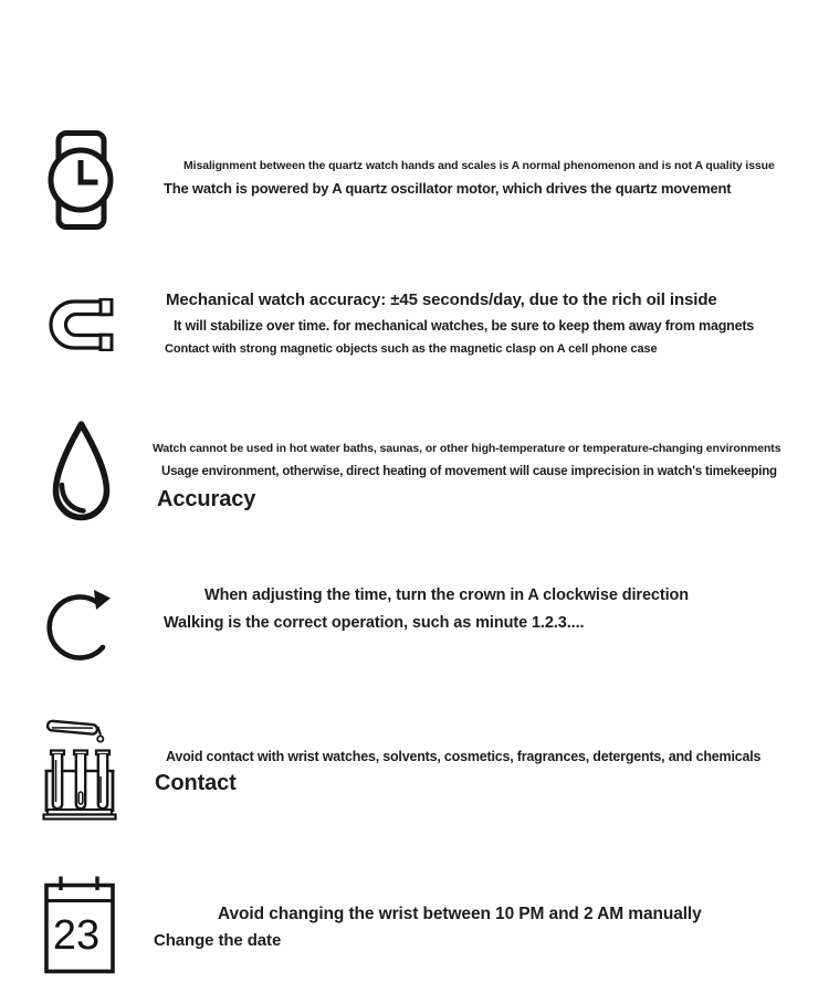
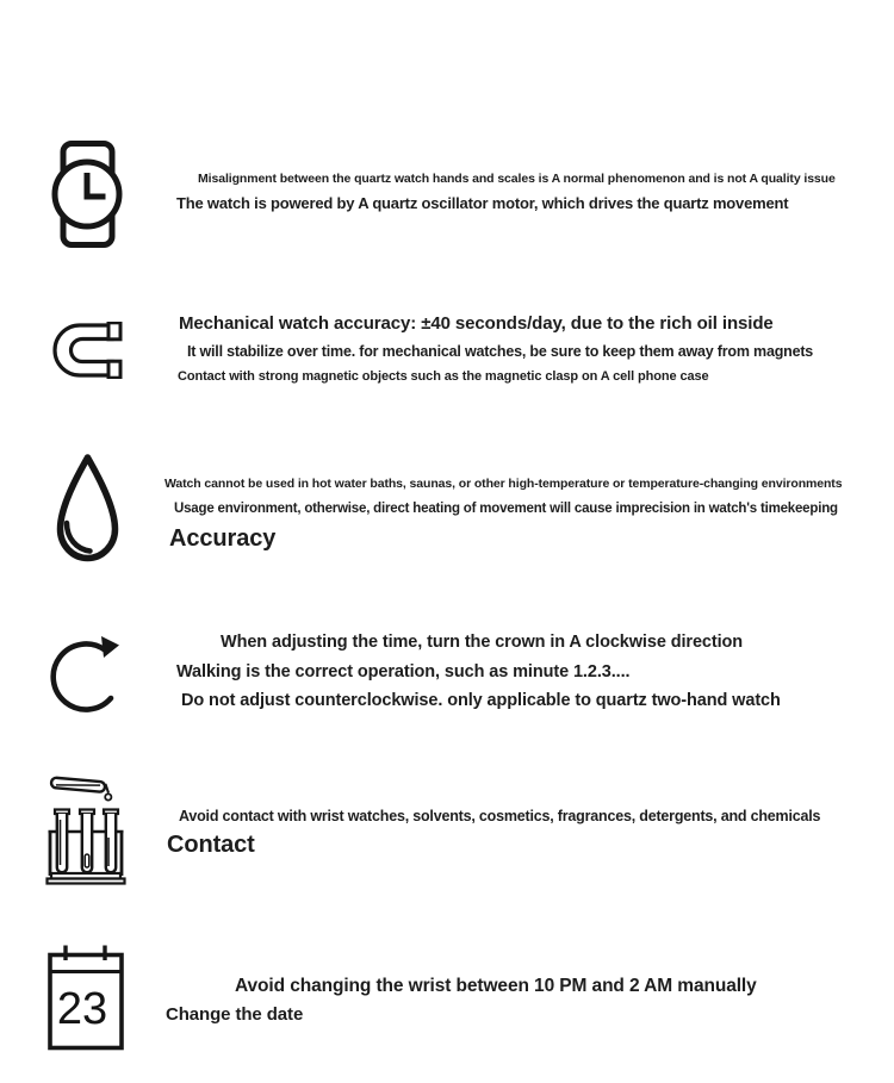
  Misalignment between the quartz watch hands and scales is A normal phenomenon and is not A quality issue
  The watch is powered by A quartz oscillator motor, which drives the quartz movement
- Mechanical watch accuracy: ±45 seconds/day, due to the rich oil inside
+ Mechanical watch accuracy: ±40 seconds/day, due to the rich oil inside
  It will stabilize over time. for mechanical watches, be sure to keep them away from magnets
  Contact with strong magnetic objects such as the magnetic clasp on A cell phone case
  Watch cannot be used in hot water baths, saunas, or other high-temperature or temperature-changing environments
  Usage environment, otherwise, direct heating of movement will cause imprecision in watch's timekeeping
  Accuracy
  When adjusting the time, turn the crown in A clockwise direction
  Walking is the correct operation, such as minute 1.2.3....
+ Do not adjust counterclockwise. only applicable to quartz two-hand watch
  Avoid contact with wrist watches, solvents, cosmetics, fragrances, detergents, and chemicals
  Contact
  23
  Avoid changing the wrist between 10 PM and 2 AM manually
  Change the date
